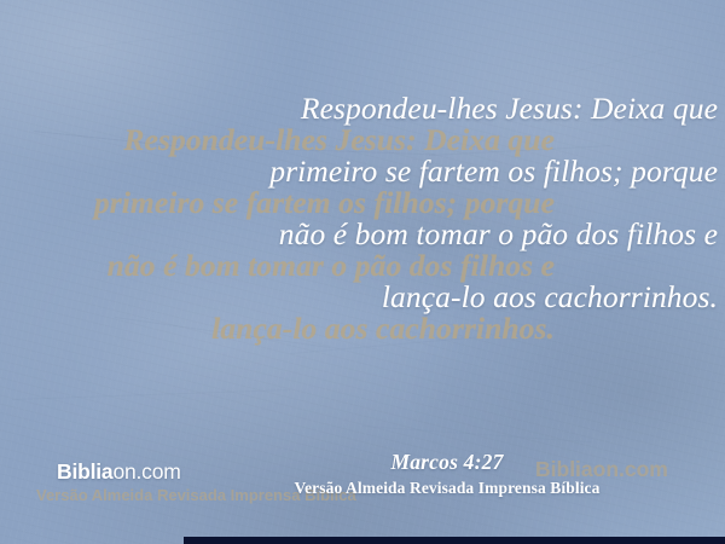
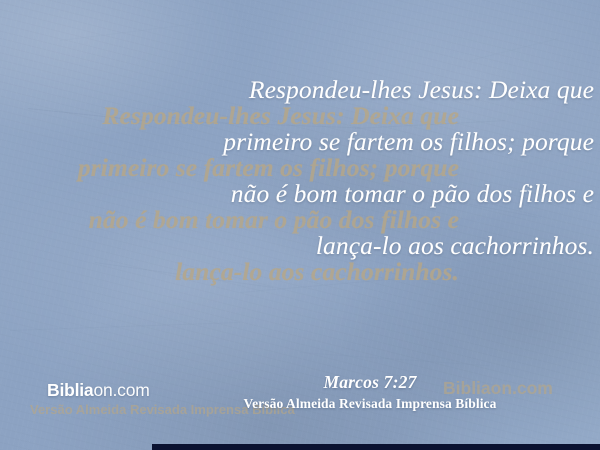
  Respondeu-lhes Jesus: Deixa que
  primeiro se fartem os filhos; porque
  não é bom tomar o pão dos filhos e
  lança-lo aos cachorrinhos.
  Respondeu-lhes Jesus: Deixa que
  primeiro se fartem os filhos; porque
  não é bom tomar o pão dos filhos e
  lança-lo aos cachorrinhos.
  Bibliaon.com
  Versão Almeida Revisada Imprensa Bíblica
  Bibliaon.com
- Marcos 4:27
+ Marcos 7:27
  Versão Almeida Revisada Imprensa Bíblica
